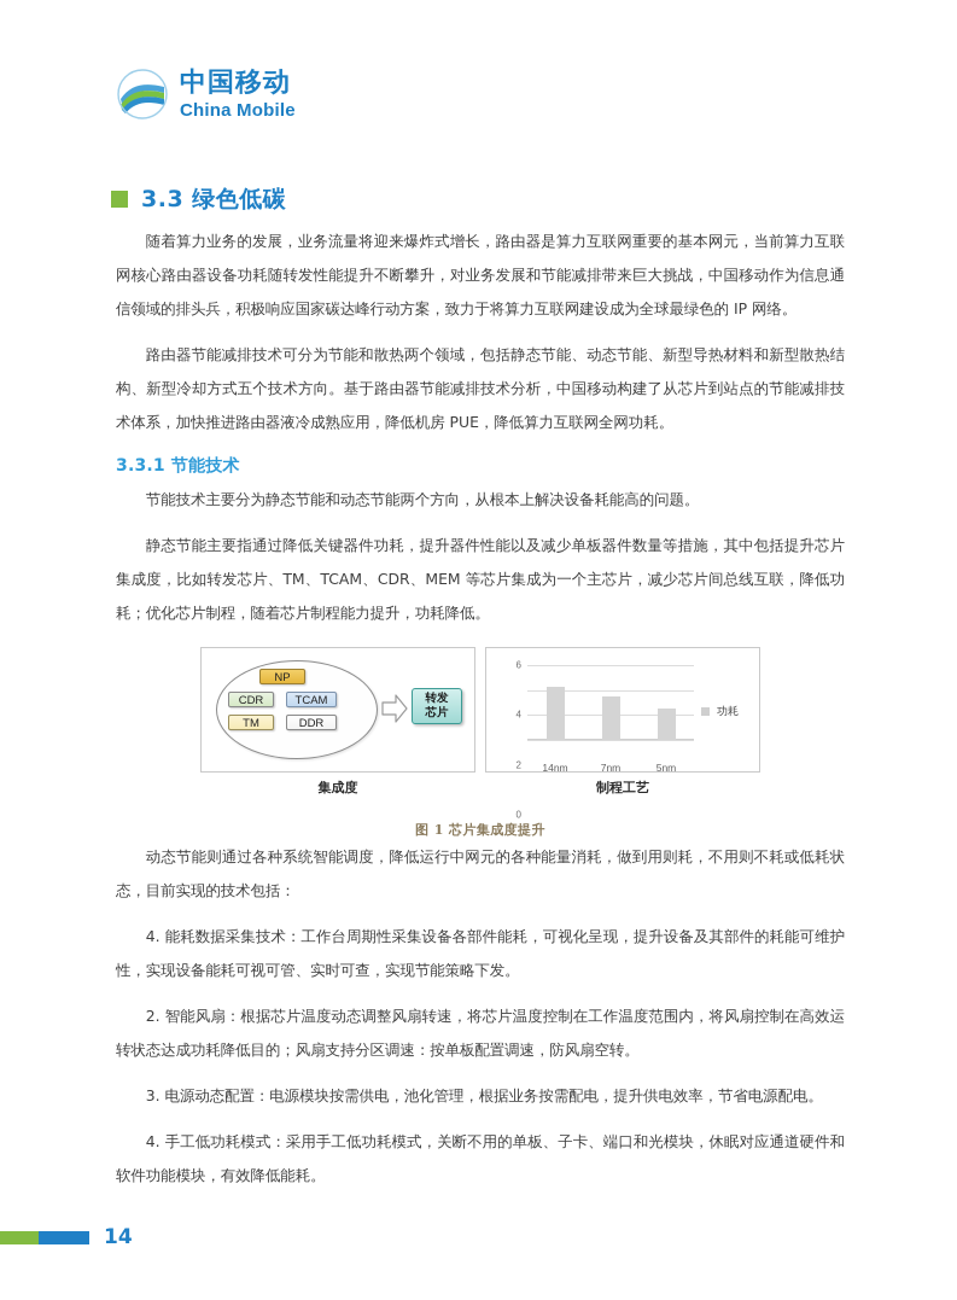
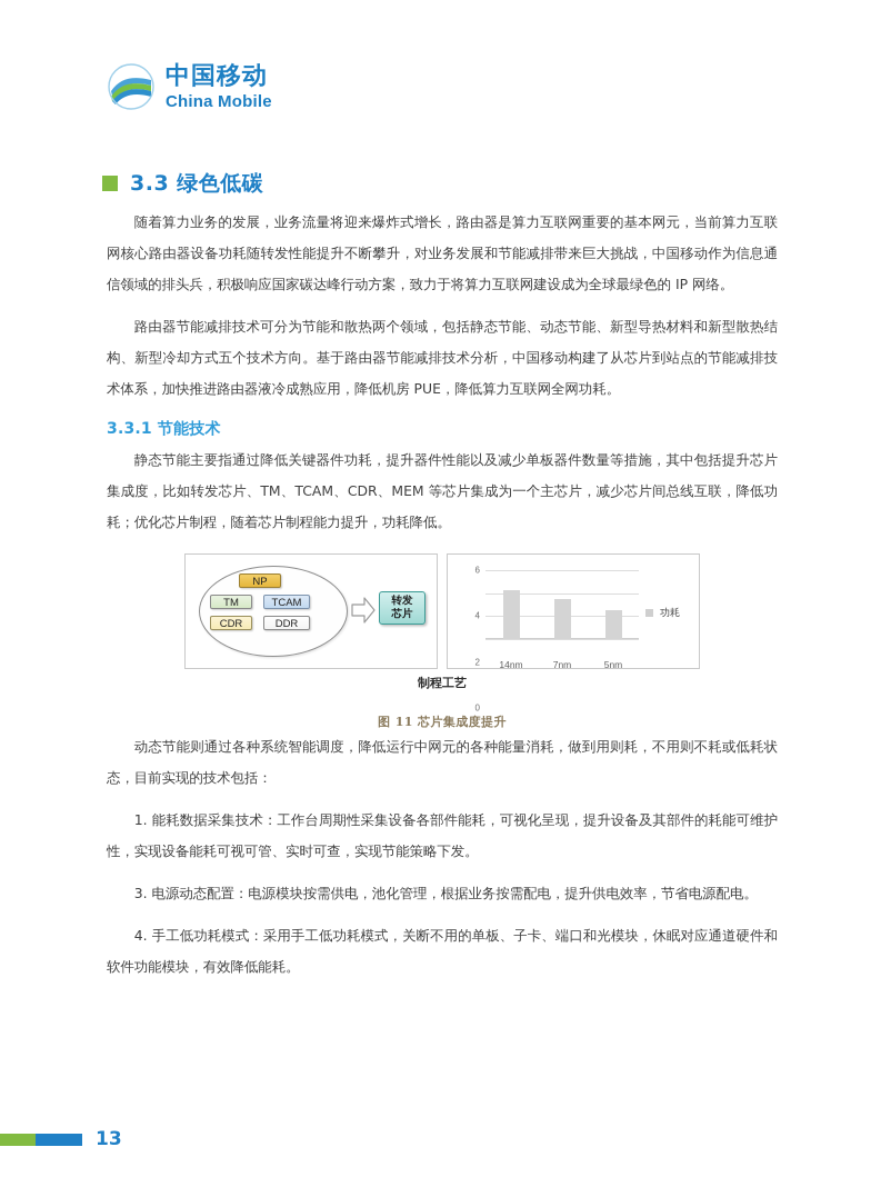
  中国移动
  China Mobile
  3.3 绿色低碳
  随着算力业务的发展，业务流量将迎来爆炸式增长，路由器是算力互联网重要的基本网元，当前算力互联网核心路由器设备功耗随转发性能提升不断攀升，对业务发展和节能减排带来巨大挑战，中国移动作为信息通信领域的排头兵，积极响应国家碳达峰行动方案，致力于将算力互联网建设成为全球最绿色的 IP 网络。
  路由器节能减排技术可分为节能和散热两个领域，包括静态节能、动态节能、新型导热材料和新型散热结构、新型冷却方式五个技术方向。基于路由器节能减排技术分析，中国移动构建了从芯片到站点的节能减排技术体系，加快推进路由器液冷成熟应用，降低机房 PUE，降低算力互联网全网功耗。
  3.3.1 节能技术
- 节能技术主要分为静态节能和动态节能两个方向，从根本上解决设备耗能高的问题。
  静态节能主要指通过降低关键器件功耗，提升器件性能以及减少单板器件数量等措施，其中包括提升芯片集成度，比如转发芯片、TM、TCAM、CDR、MEM 等芯片集成为一个主芯片，减少芯片间总线互联，降低功耗；优化芯片制程，随着芯片制程能力提升，功耗降低。
  NP
- CDR
+ TM
  TCAM
- TM
+ CDR
  DDR
  转发
  芯片
  0
  2
  4
  6
  14nm
  7nm
  5nm
  功耗
- 集成度
  制程工艺
- 图 1 芯片集成度提升
+ 图 11 芯片集成度提升
  动态节能则通过各种系统智能调度，降低运行中网元的各种能量消耗，做到用则耗，不用则不耗或低耗状态，目前实现的技术包括：
- 4. 能耗数据采集技术：工作台周期性采集设备各部件能耗，可视化呈现，提升设备及其部件的耗能可维护性，实现设备能耗可视可管、实时可查，实现节能策略下发。
+ 1. 能耗数据采集技术：工作台周期性采集设备各部件能耗，可视化呈现，提升设备及其部件的耗能可维护性，实现设备能耗可视可管、实时可查，实现节能策略下发。
- 2. 智能风扇：根据芯片温度动态调整风扇转速，将芯片温度控制在工作温度范围内，将风扇控制在高效运转状态达成功耗降低目的；风扇支持分区调速：按单板配置调速，防风扇空转。
  3. 电源动态配置：电源模块按需供电，池化管理，根据业务按需配电，提升供电效率，节省电源配电。
  4. 手工低功耗模式：采用手工低功耗模式，关断不用的单板、子卡、端口和光模块，休眠对应通道硬件和软件功能模块，有效降低能耗。
- 14
+ 13
